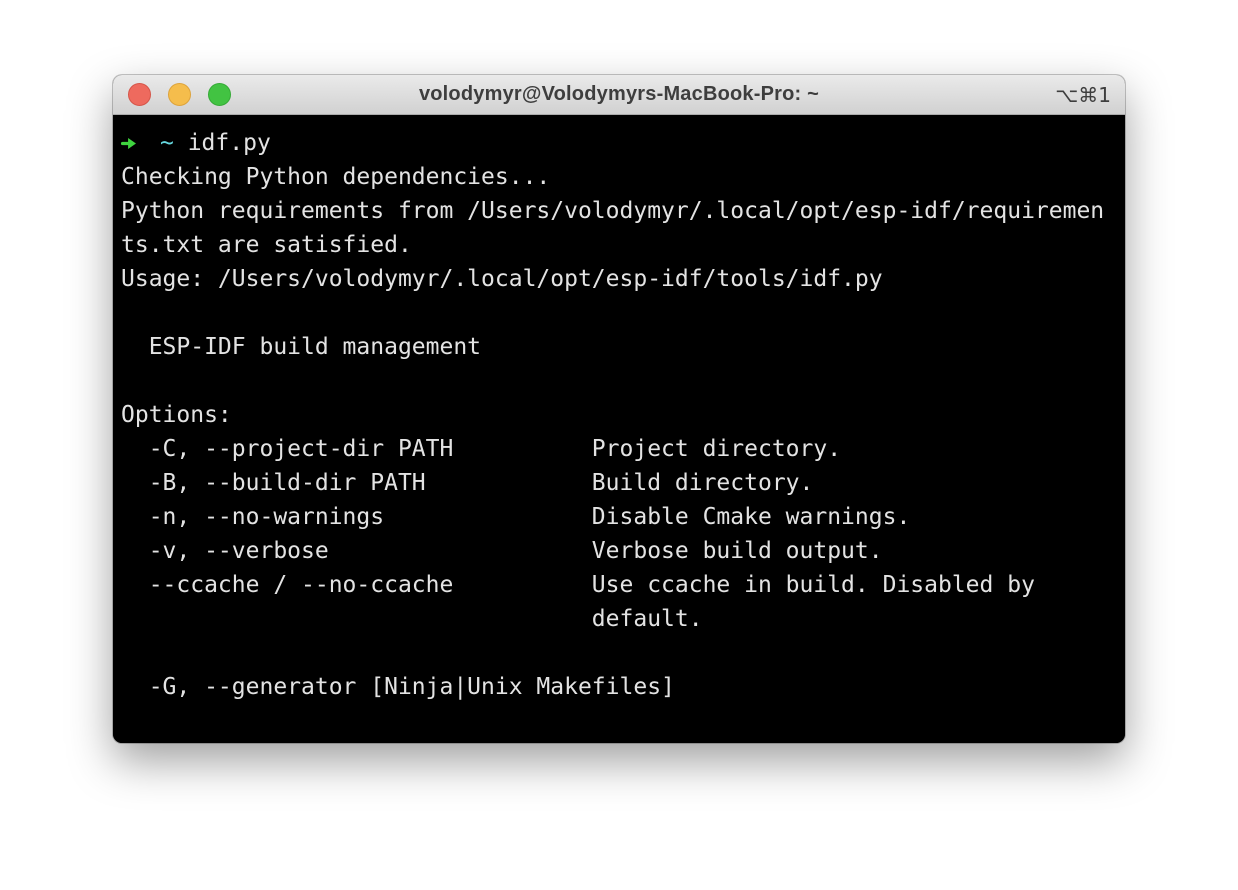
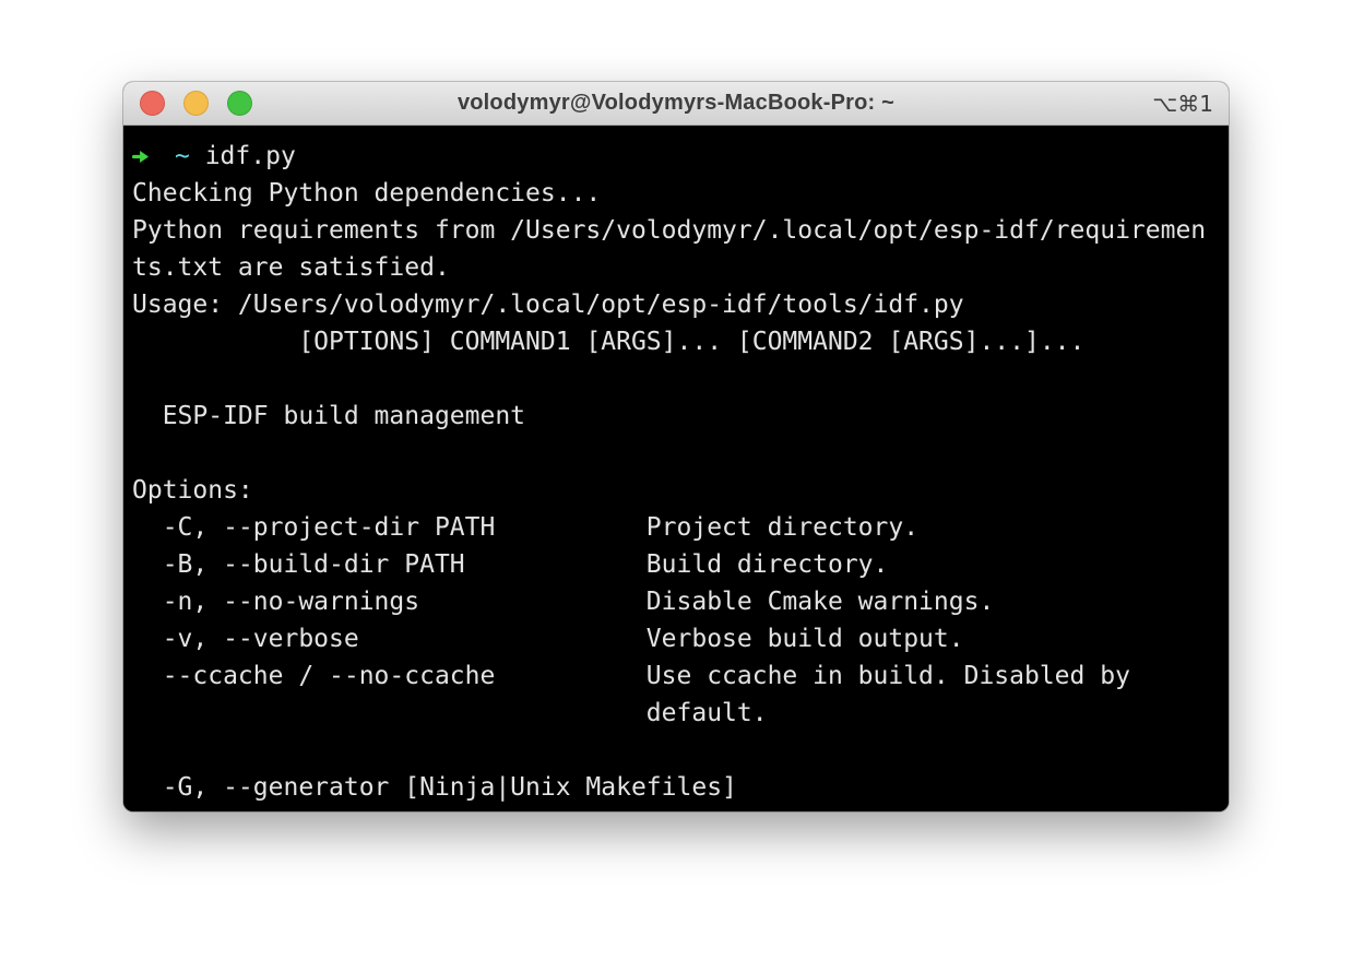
  volodymyr@Volodymyrs-MacBook-Pro: ~
  ⌥⌘1
  ~ idf.py
  Checking Python dependencies...
  Python requirements from /Users/volodymyr/.local/opt/esp-idf/requiremen
  ts.txt are satisfied.
  Usage: /Users/volodymyr/.local/opt/esp-idf/tools/idf.py
+ [OPTIONS] COMMAND1 [ARGS]... [COMMAND2 [ARGS]...]...
  ESP-IDF build management
  Options:
  -C, --project-dir PATH Project directory.
  -B, --build-dir PATH Build directory.
  -n, --no-warnings Disable Cmake warnings.
  -v, --verbose Verbose build output.
  --ccache / --no-ccache Use ccache in build. Disabled by
  default.
  -G, --generator [Ninja|Unix Makefiles]
